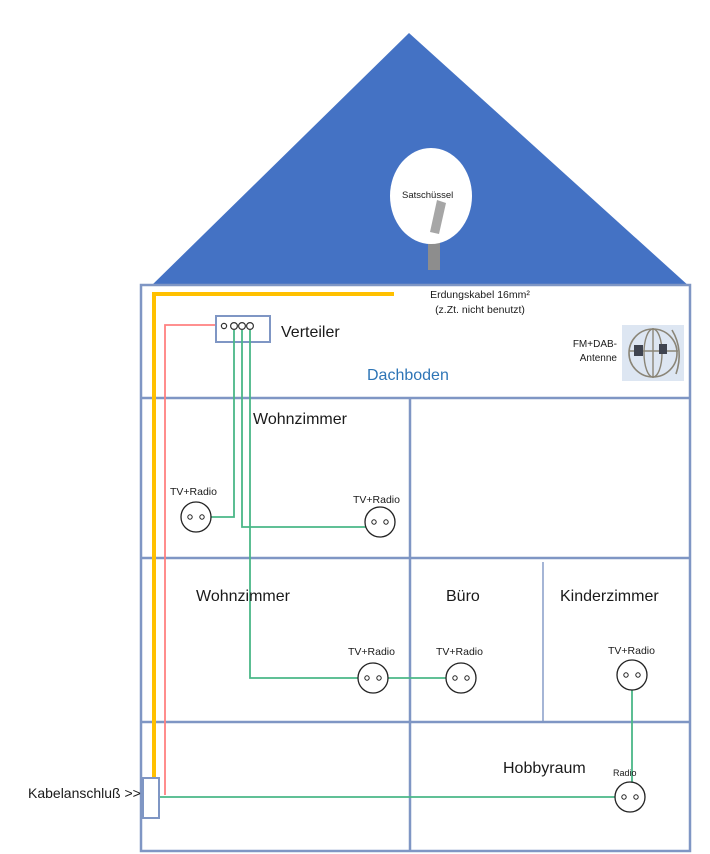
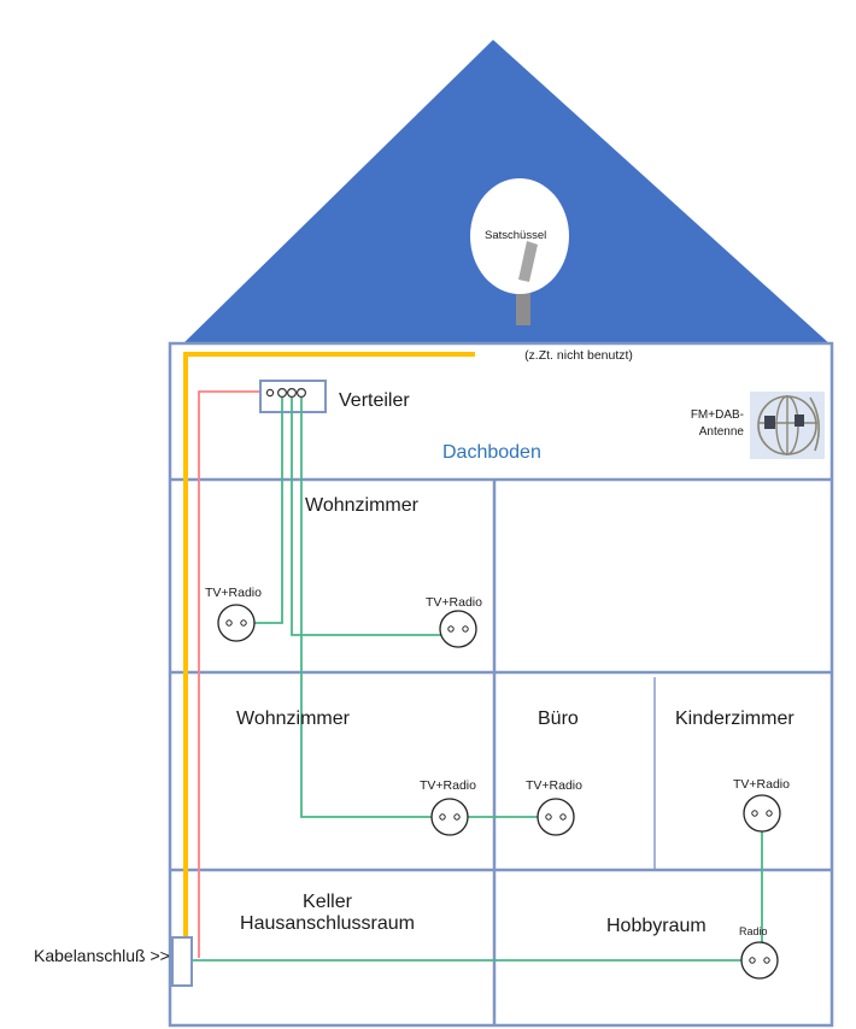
  Satschüssel
- Erdungskabel 16mm²
  (z.Zt. nicht benutzt)
  Verteiler
  Dachboden
  FM+DAB-
  Antenne
  Wohnzimmer
  TV+Radio
  TV+Radio
  Wohnzimmer
  Büro
  Kinderzimmer
  TV+Radio
  TV+Radio
  TV+Radio
+ Keller
+ Hausanschlussraum
  Hobbyraum
  Radio
  Kabelanschluß >>
